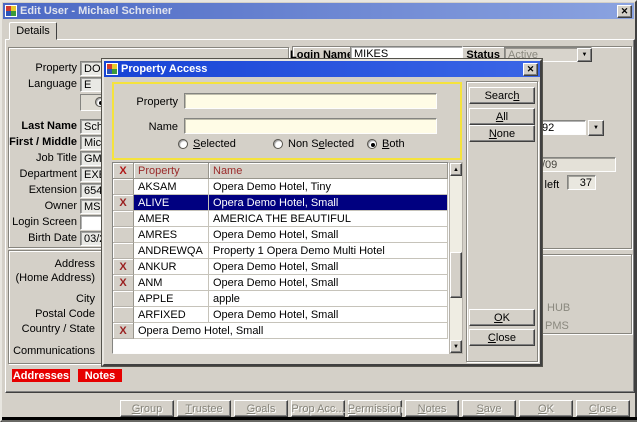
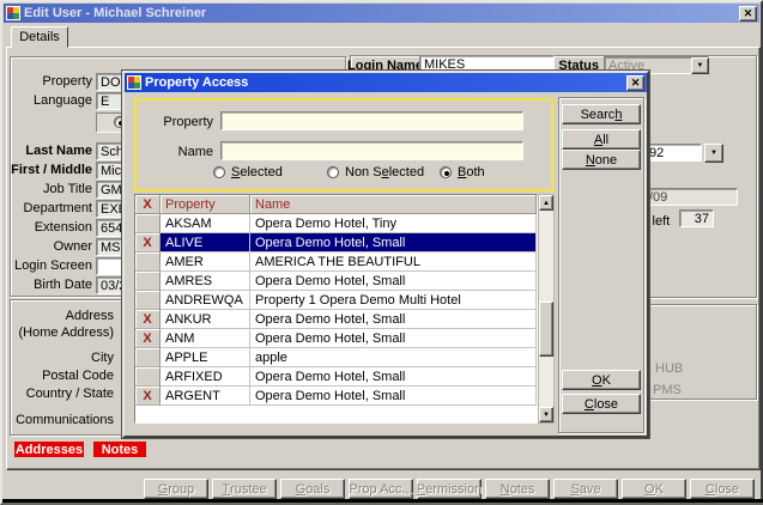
  Edit User - Michael Schreiner
  ✕
  Details
  Property
  Language
  E
  Last Name
  First / Middle
  Job Title
  GM
  Department
  Extension
  654
  Owner
  MS
  Login Screen
  Birth Date
  Address
  (Home Address)
  City
  Postal Code
  Country / State
  Communications
  Addresses
  Notes
  G
  roup
  T
  rustee
  G
  oals
  Prop Acc...
  P
  ermission
  N
  otes
  S
  ave
  O
  K
  C
  lose
  Login Nam
  MIKES
  Status
  Active
  92
  /09
  left
  37
  HUB
  PMS
  Property Access
  ✕
  Property
  Name
  Selected
  Non Selected
  Both
  Searc
  h
  A
  ll
  N
  one
  X
  Property
  Name
  AKSAM
  Opera Demo Hotel, Tiny
  X
  ALIVE
  Opera Demo Hotel, Small
  AMER
  AMERICA THE BEAUTIFUL
  AMRES
  Opera Demo Hotel, Small
  ANDREWQA
  Property 1 Opera Demo Multi Hotel
  X
  ANKUR
  Opera Demo Hotel, Small
  X
  ANM
  Opera Demo Hotel, Small
  APPLE
  apple
  ARFIXED
  Opera Demo Hotel, Small
  X
+ ARGENT
  Opera Demo Hotel, Small
  O
  K
  C
  lose
